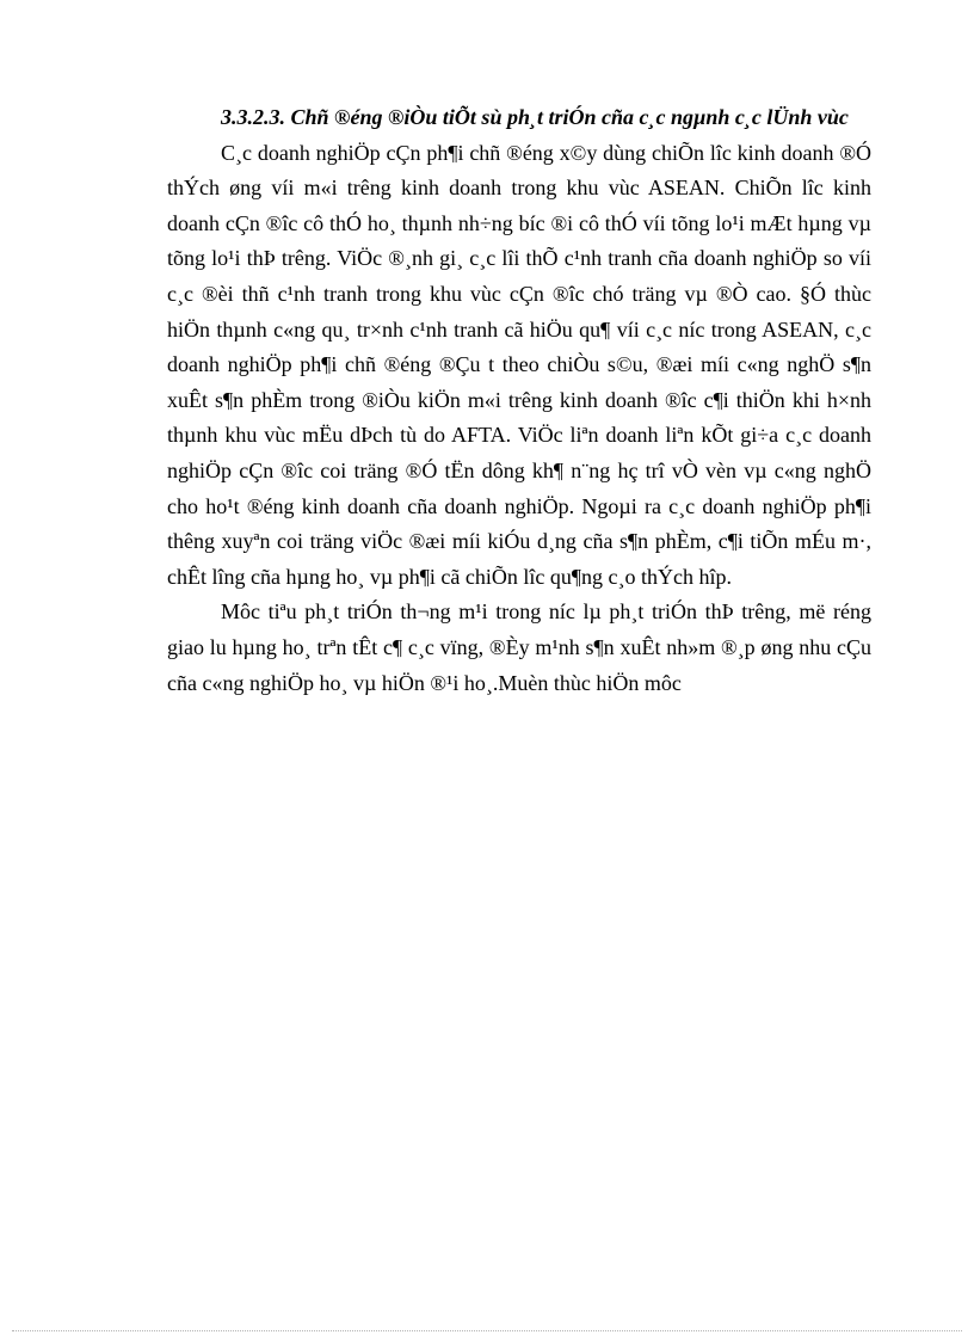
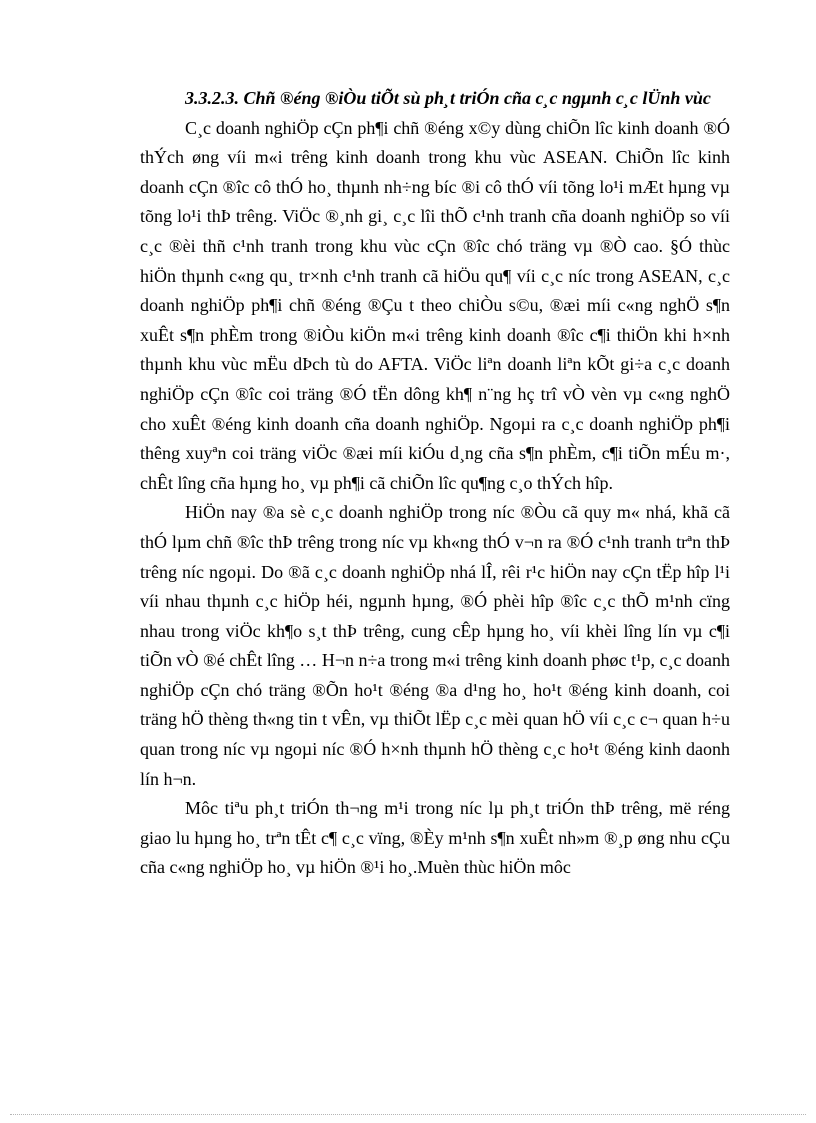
  3.3.2.3. Chñ ®éng ®iÒu tiÕt sù ph¸t triÓn cña c¸c ngµnh c¸c lÜnh vùc
- C¸c doanh nghiÖp cÇn ph¶i chñ ®éng x©y dùng chiÕn lîc kinh doanh ®Ó thÝch øng víi m«i trêng kinh doanh trong khu vùc ASEAN. ChiÕn lîc kinh doanh cÇn ®îc cô thÓ ho¸ thµnh nh÷ng bíc ®i cô thÓ víi tõng lo¹i mÆt hµng vµ tõng lo¹i thÞ trêng. ViÖc ®¸nh gi¸ c¸c lîi thÕ c¹nh tranh cña doanh nghiÖp so víi c¸c ®èi thñ c¹nh tranh trong khu vùc cÇn ®îc chó träng vµ ®Ò cao. §Ó thùc hiÖn thµnh c«ng qu¸ tr×nh c¹nh tranh cã hiÖu qu¶ víi c¸c níc trong ASEAN, c¸c doanh nghiÖp ph¶i chñ ®éng ®Çu t theo chiÒu s©u, ®æi míi c«ng nghÖ s¶n xuÊt s¶n phÈm trong ®iÒu kiÖn m«i trêng kinh doanh ®îc c¶i thiÖn khi h×nh thµnh khu vùc mËu dÞch tù do AFTA. ViÖc liªn doanh liªn kÕt gi÷a c¸c doanh nghiÖp cÇn ®îc coi träng ®Ó tËn dông kh¶ n¨ng hç trî vÒ vèn vµ c«ng nghÖ cho ho¹t ®éng kinh doanh cña doanh nghiÖp. Ngoµi ra c¸c doanh nghiÖp ph¶i thêng xuyªn coi träng viÖc ®æi míi kiÓu d¸ng cña s¶n phÈm, c¶i tiÕn mÉu m·, chÊt lîng cña hµng ho¸ vµ ph¶i cã chiÕn lîc qu¶ng c¸o thÝch hîp.
+ C¸c doanh nghiÖp cÇn ph¶i chñ ®éng x©y dùng chiÕn lîc kinh doanh ®Ó thÝch øng víi m«i trêng kinh doanh trong khu vùc ASEAN. ChiÕn lîc kinh doanh cÇn ®îc cô thÓ ho¸ thµnh nh÷ng bíc ®i cô thÓ víi tõng lo¹i mÆt hµng vµ tõng lo¹i thÞ trêng. ViÖc ®¸nh gi¸ c¸c lîi thÕ c¹nh tranh cña doanh nghiÖp so víi c¸c ®èi thñ c¹nh tranh trong khu vùc cÇn ®îc chó träng vµ ®Ò cao. §Ó thùc hiÖn thµnh c«ng qu¸ tr×nh c¹nh tranh cã hiÖu qu¶ víi c¸c níc trong ASEAN, c¸c doanh nghiÖp ph¶i chñ ®éng ®Çu t theo chiÒu s©u, ®æi míi c«ng nghÖ s¶n xuÊt s¶n phÈm trong ®iÒu kiÖn m«i trêng kinh doanh ®îc c¶i thiÖn khi h×nh thµnh khu vùc mËu dÞch tù do AFTA. ViÖc liªn doanh liªn kÕt gi÷a c¸c doanh nghiÖp cÇn ®îc coi träng ®Ó tËn dông kh¶ n¨ng hç trî vÒ vèn vµ c«ng nghÖ cho xuÊt ®éng kinh doanh cña doanh nghiÖp. Ngoµi ra c¸c doanh nghiÖp ph¶i thêng xuyªn coi träng viÖc ®æi míi kiÓu d¸ng cña s¶n phÈm, c¶i tiÕn mÉu m·, chÊt lîng cña hµng ho¸ vµ ph¶i cã chiÕn lîc qu¶ng c¸o thÝch hîp.
+ HiÖn nay ®a sè c¸c doanh nghiÖp trong níc ®Òu cã quy m« nhá, khã cã thÓ lµm chñ ®îc thÞ trêng trong níc vµ kh«ng thÓ v¬n ra ®Ó c¹nh tranh trªn thÞ trêng níc ngoµi. Do ®ã c¸c doanh nghiÖp nhá lÎ, rêi r¹c hiÖn nay cÇn tËp hîp l¹i víi nhau thµnh c¸c hiÖp héi, ngµnh hµng, ®Ó phèi hîp ®îc c¸c thÕ m¹nh cïng nhau trong viÖc kh¶o s¸t thÞ trêng, cung cÊp hµng ho¸ víi khèi lîng lín vµ c¶i tiÕn vÒ ®é chÊt lîng … H¬n n÷a trong m«i trêng kinh doanh phøc t¹p, c¸c doanh nghiÖp cÇn chó träng ®Õn ho¹t ®éng ®a d¹ng ho¸ ho¹t ®éng kinh doanh, coi träng hÖ thèng th«ng tin t vÊn, vµ thiÕt lËp c¸c mèi quan hÖ víi c¸c c¬ quan h÷u quan trong níc vµ ngoµi níc ®Ó h×nh thµnh hÖ thèng c¸c ho¹t ®éng kinh daonh lín h¬n.
  Môc tiªu ph¸t triÓn th¬ng m¹i trong níc lµ ph¸t triÓn thÞ trêng, më réng giao lu hµng ho¸ trªn tÊt c¶ c¸c vïng, ®Èy m¹nh s¶n xuÊt nh»m ®¸p øng nhu cÇu cña c«ng nghiÖp ho¸ vµ hiÖn ®¹i ho¸.Muèn thùc hiÖn môc
